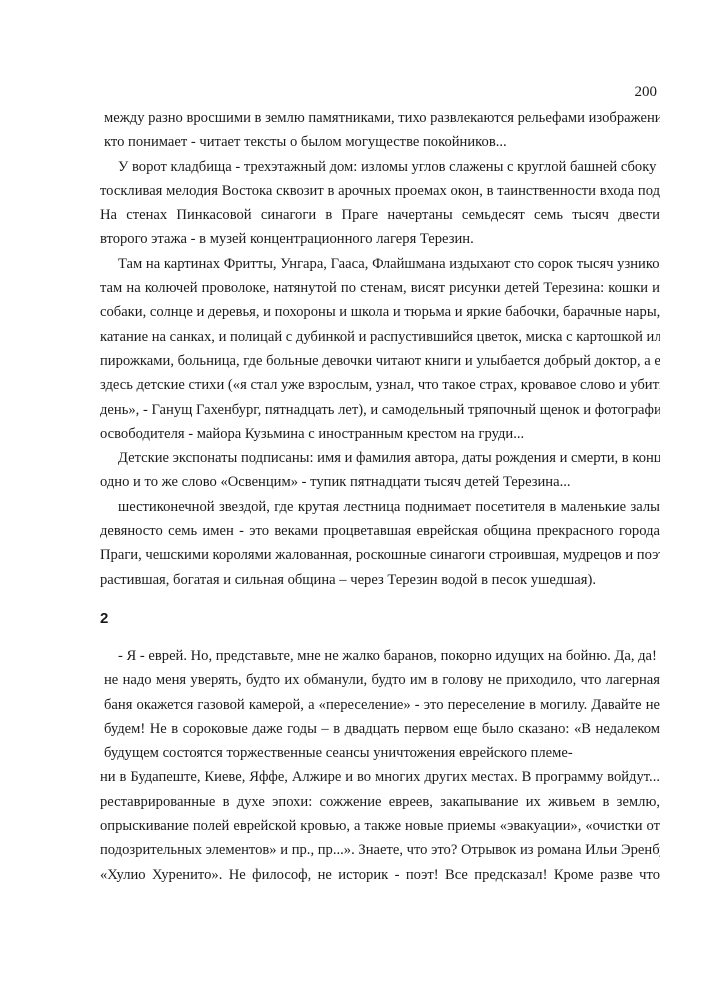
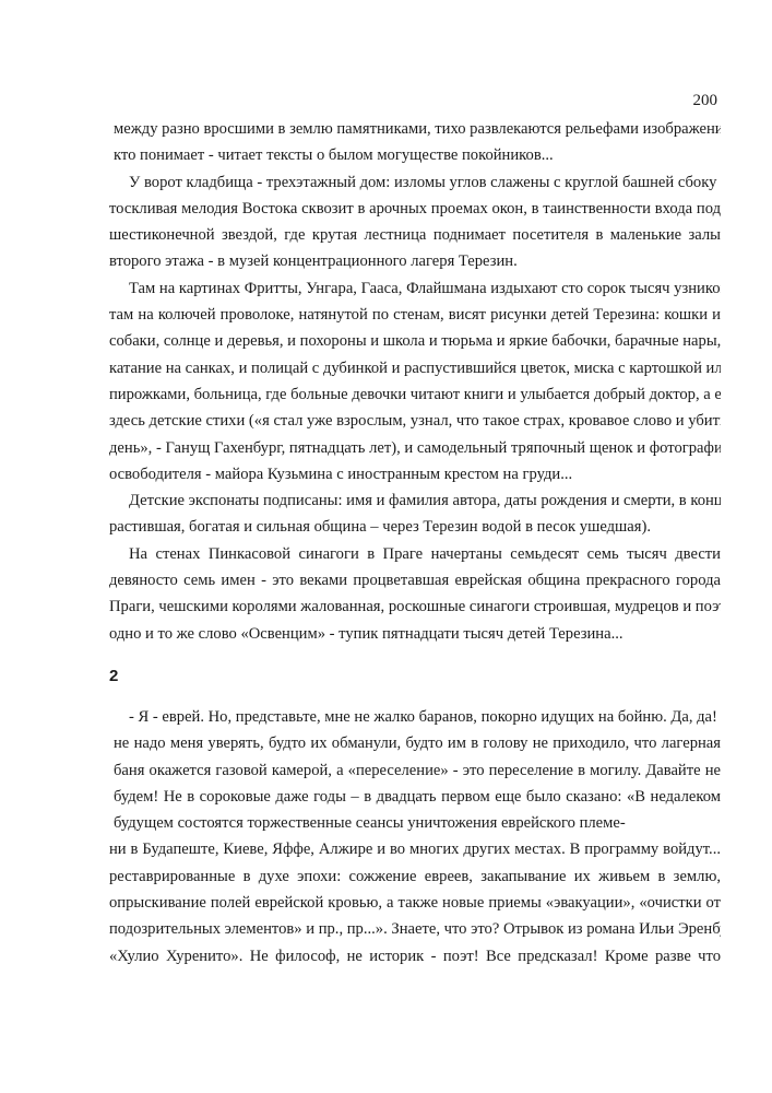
  200
  между разно вросшими в землю памятниками, тихо развлекаются рельефами изображени
  кто понимает - читает тексты о былом могуществе покойников...
  У ворот кладбища - трехэтажный дом: изломы углов слажены с круглой башней сбоку
  тоскливая мелодия Востока сквозит в арочных проемах окон, в таинственности входа под
- На стенах Пинкасовой синагоги в Праге начертаны семьдесят семь тысяч двести
+ шестиконечной звездой, где крутая лестница поднимает посетителя в маленькие залы
  второго этажа - в музей концентрационного лагеря Терезин.
  Там на картинах Фритты, Унгара, Гааса, Флайшмана издыхают сто сорок тысяч узнико
  там на колючей проволоке, натянутой по стенам, висят рисунки детей Терезина: кошки и
  собаки, солнце и деревья, и похороны и школа и тюрьма и яркие бабочки, барачные нары,
  катание на санках, и полицай с дубинкой и распустившийся цветок, миска с картошкой ил
  пирожками, больница, где больные девочки читают книги и улыбается добрый доктор, а е
  здесь детские стихи («я стал уже взрослым, узнал, что такое страх, кровавое слово и убит
  день», - Ганущ Гахенбург, пятнадцать лет), и самодельный тряпочный щенок и фотографи
  освободителя - майора Кузьмина с иностранным крестом на груди...
  Детские экспонаты подписаны: имя и фамилия автора, даты рождения и смерти, в конц
- одно и то же слово «Освенцим» - тупик пятнадцати тысяч детей Терезина...
+ растившая, богатая и сильная община – через Терезин водой в песок ушедшая).
- шестиконечной звездой, где крутая лестница поднимает посетителя в маленькие залы
+ На стенах Пинкасовой синагоги в Праге начертаны семьдесят семь тысяч двести
  девяносто семь имен - это веками процветавшая еврейская община прекрасного города
  Праги, чешскими королями жалованная, роскошные синагоги строившая, мудрецов и поэ
- растившая, богатая и сильная община – через Терезин водой в песок ушедшая).
+ одно и то же слово «Освенцим» - тупик пятнадцати тысяч детей Терезина...
  2
  - Я - еврей. Но, представьте, мне не жалко баранов, покорно идущих на бойню. Да, да!
  не надо меня уверять, будто их обманули, будто им в голову не приходило, что лагерная
  баня окажется газовой камерой, а «переселение» - это переселение в могилу. Давайте не
  будем! Не в сороковые даже годы – в двадцать первом еще было сказано: «В недалеком
  будущем состоятся торжественные сеансы уничтожения еврейского племе-
  ни в Будапеште, Киеве, Яффе, Алжире и во многих других местах. В программу войдут...
  реставрированные в духе эпохи: сожжение евреев, закапывание их живьем в землю,
  опрыскивание полей еврейской кровью, а также новые приемы «эвакуации», «очистки от
  подозрительных элементов» и пр., пр...». Знаете, что это? Отрывок из романа Ильи Эренб
  «Хулио Хуренито». Не философ, не историк - поэт! Все предсказал! Кроме разве что
